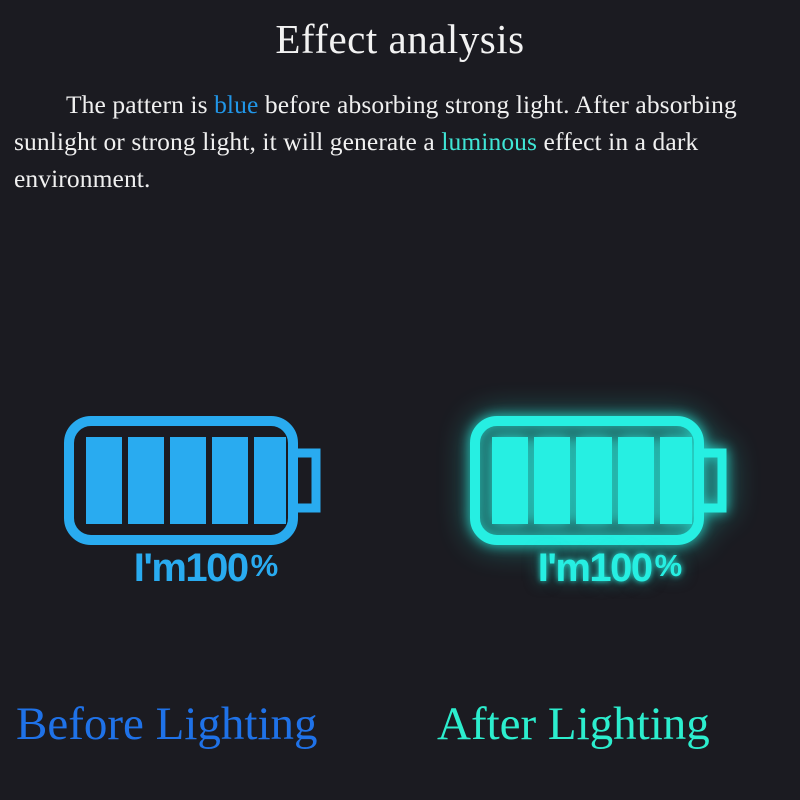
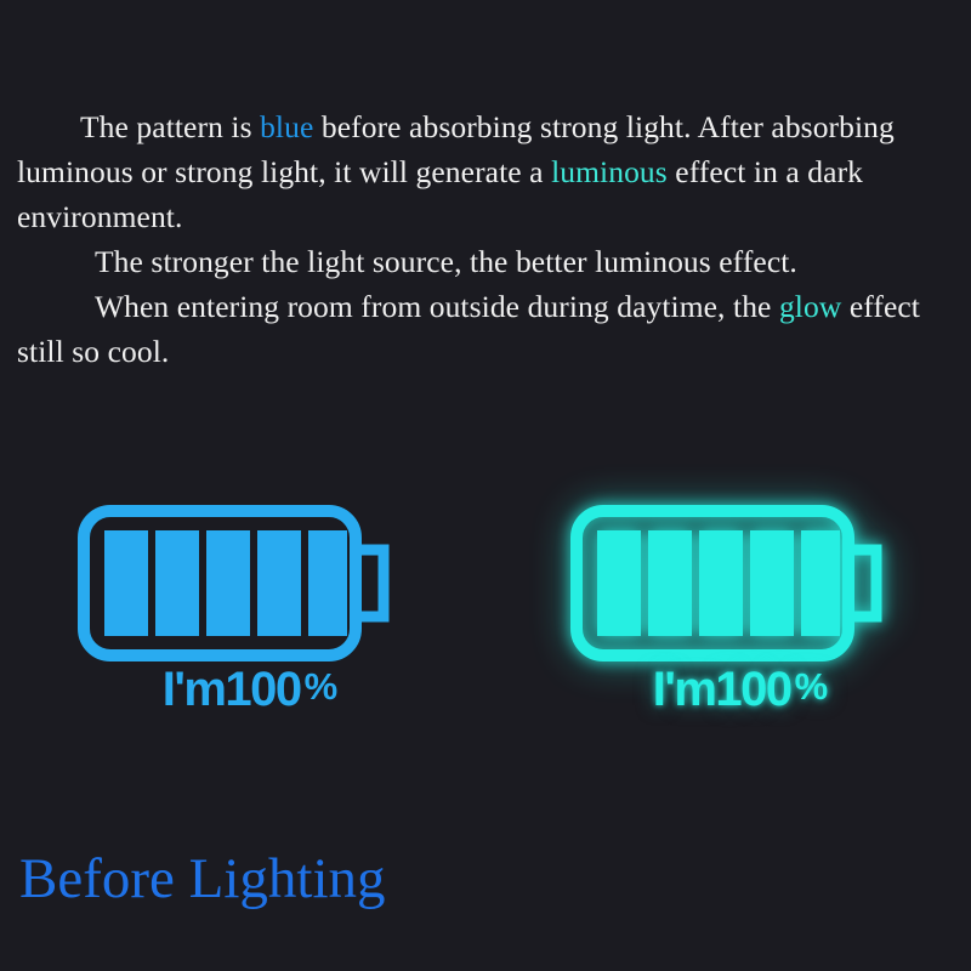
- Effect analysis
- The pattern is blue before absorbing strong light. After absorbing sunlight or strong light, it will generate a luminous effect in a dark environment.
+ The pattern is blue before absorbing strong light. After absorbing luminous or strong light, it will generate a luminous effect in a dark environment.
+ The stronger the light source, the better luminous effect.
+ When entering room from outside during daytime, the glow effect still so cool.
  I'm100%
  I'm100%
  Before Lighting
- After Lighting
